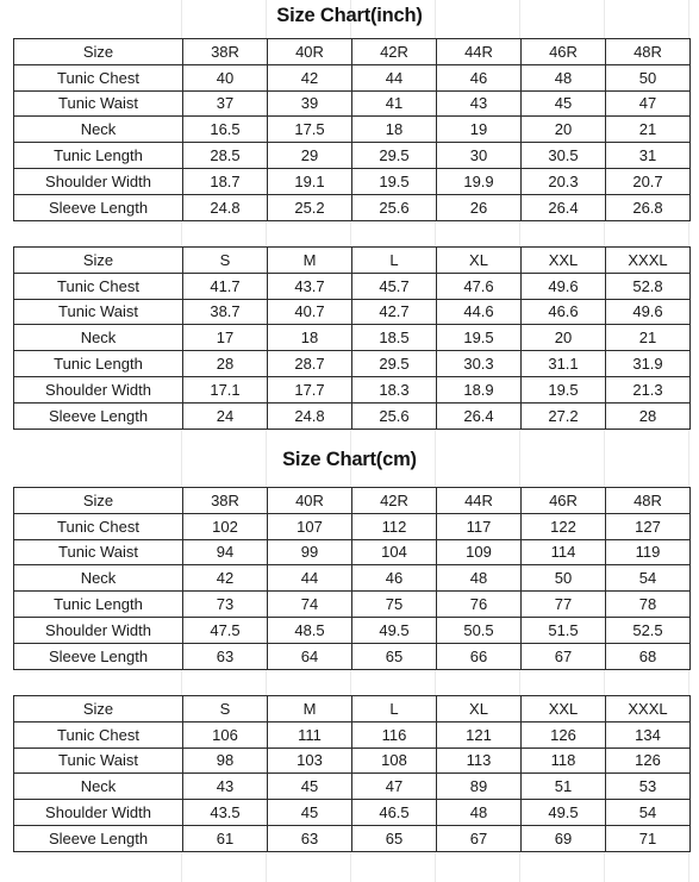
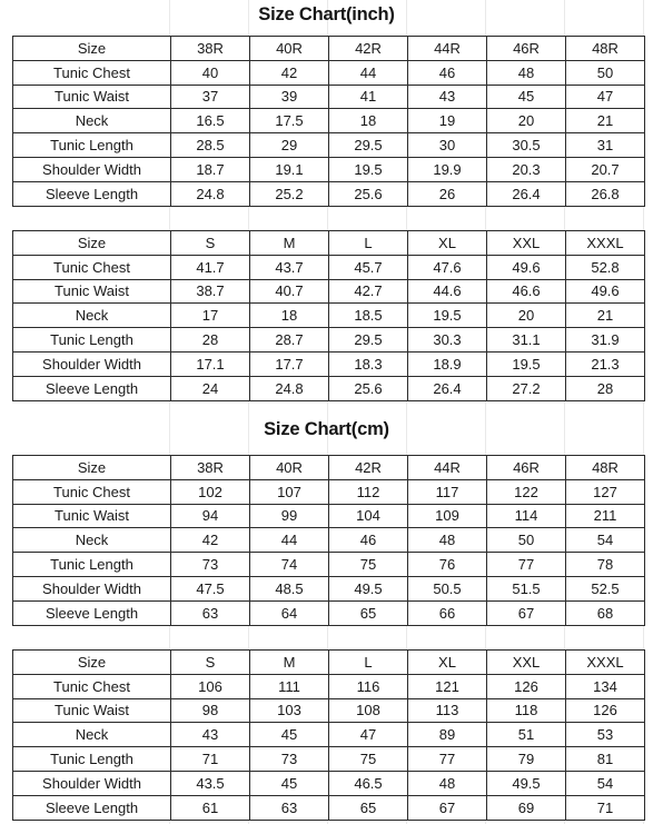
  Size Chart(inch)
  Size	38R	40R	42R	44R	46R	48R
  Tunic Chest	40	42	44	46	48	50
  Tunic Waist	37	39	41	43	45	47
  Neck	16.5	17.5	18	19	20	21
  Tunic Length	28.5	29	29.5	30	30.5	31
  Shoulder Width	18.7	19.1	19.5	19.9	20.3	20.7
  Sleeve Length	24.8	25.2	25.6	26	26.4	26.8
  Size	S	M	L	XL	XXL	XXXL
  Tunic Chest	41.7	43.7	45.7	47.6	49.6	52.8
  Tunic Waist	38.7	40.7	42.7	44.6	46.6	49.6
  Neck	17	18	18.5	19.5	20	21
  Tunic Length	28	28.7	29.5	30.3	31.1	31.9
  Shoulder Width	17.1	17.7	18.3	18.9	19.5	21.3
  Sleeve Length	24	24.8	25.6	26.4	27.2	28
  Size Chart(cm)
  Size	38R	40R	42R	44R	46R	48R
  Tunic Chest	102	107	112	117	122	127
- Tunic Waist	94	99	104	109	114	119
+ Tunic Waist	94	99	104	109	114	211
  Neck	42	44	46	48	50	54
  Tunic Length	73	74	75	76	77	78
  Shoulder Width	47.5	48.5	49.5	50.5	51.5	52.5
  Sleeve Length	63	64	65	66	67	68
  Size	S	M	L	XL	XXL	XXXL
  Tunic Chest	106	111	116	121	126	134
  Tunic Waist	98	103	108	113	118	126
  Neck	43	45	47	89	51	53
+ Tunic Length	71	73	75	77	79	81
  Shoulder Width	43.5	45	46.5	48	49.5	54
  Sleeve Length	61	63	65	67	69	71
